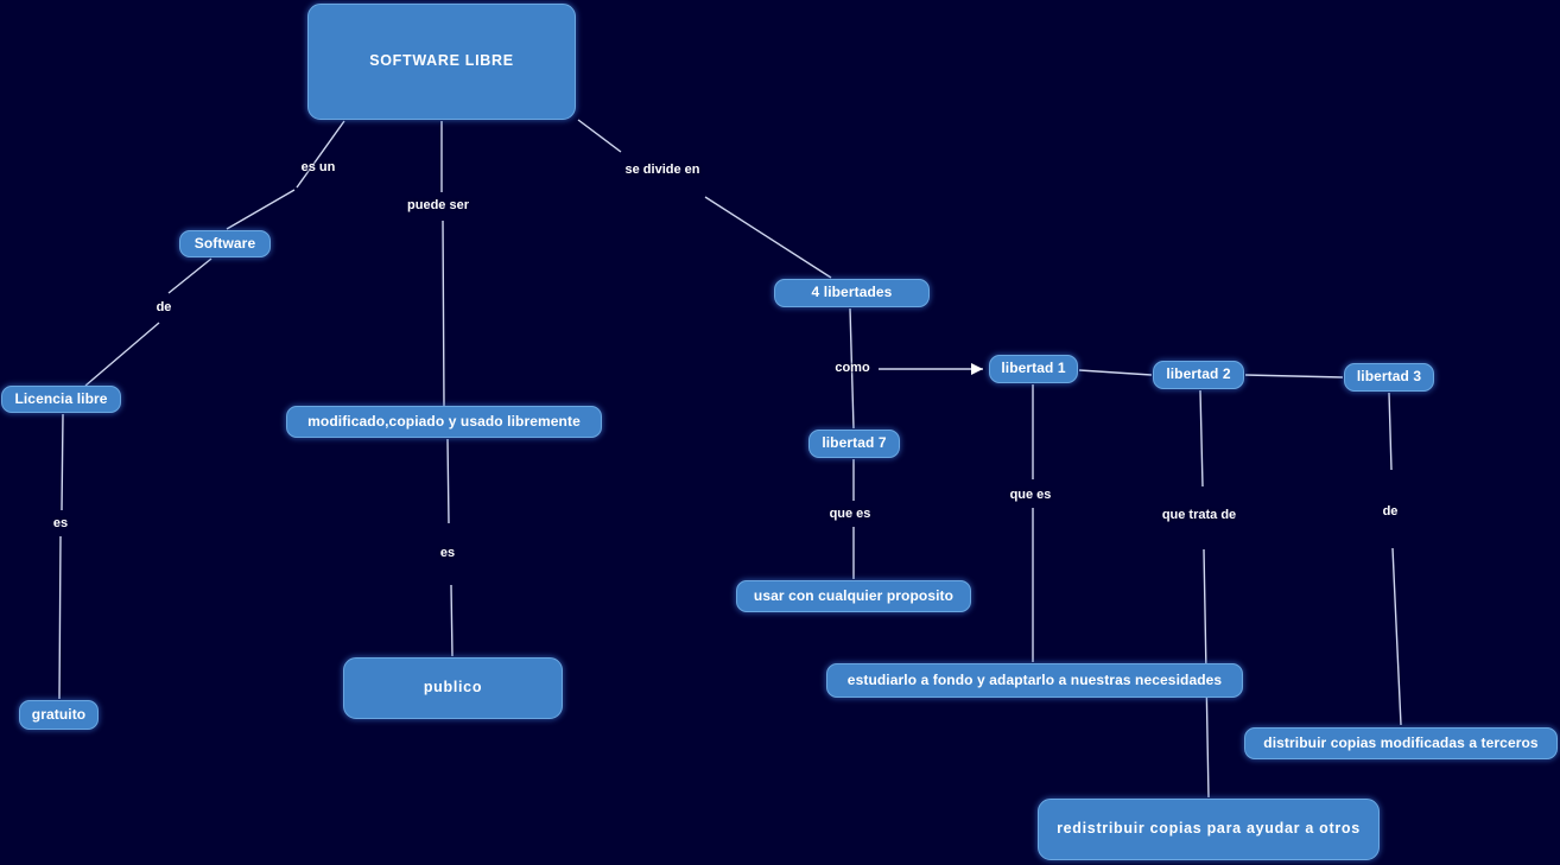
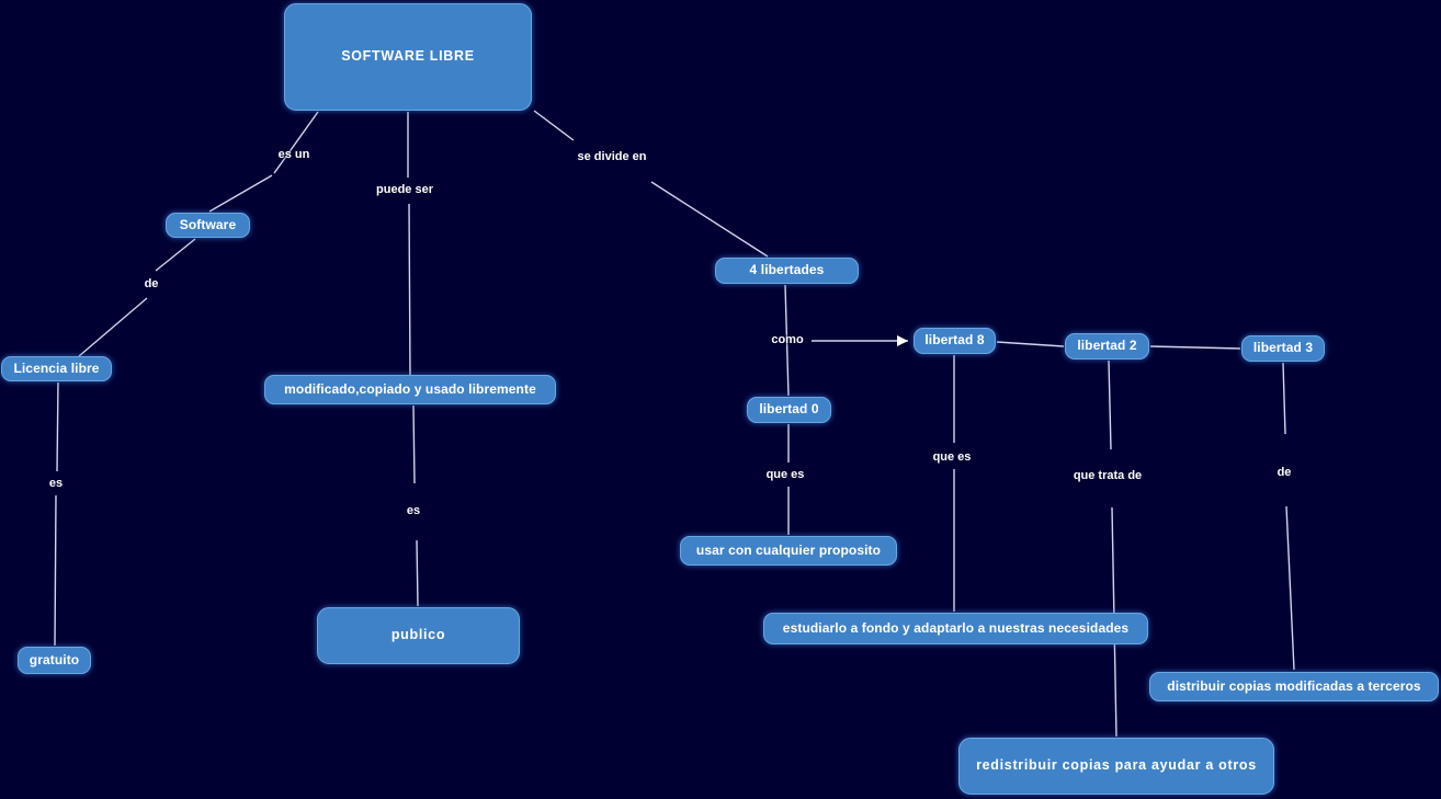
  SOFTWARE LIBRE
  Software
  Licencia libre
  gratuito
  modificado,copiado y usado libremente
  publico
  4 libertades
- libertad 7
+ libertad 0
- libertad 1
+ libertad 8
  libertad 2
  libertad 3
  usar con cualquier proposito
  estudiarlo a fondo y adaptarlo a nuestras necesidades
  distribuir copias modificadas a terceros
  redistribuir copias para ayudar a otros
  es un
  puede ser
  se divide en
  de
  es
  es
  como
  que es
  que es
  que trata de
  de
